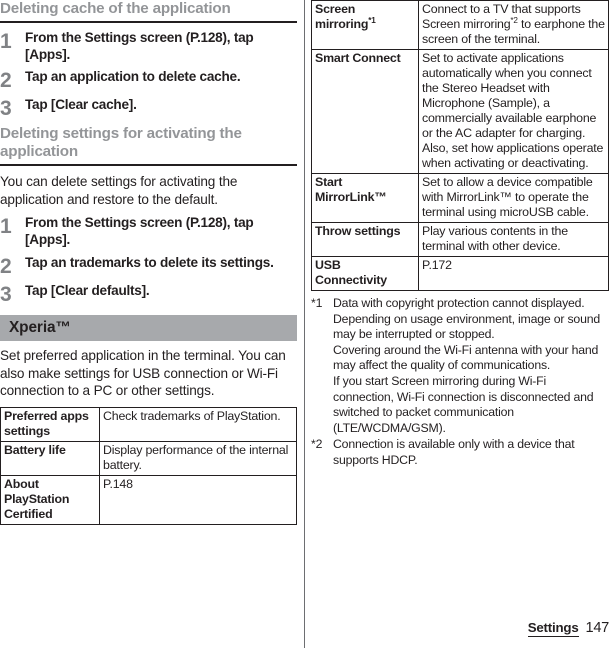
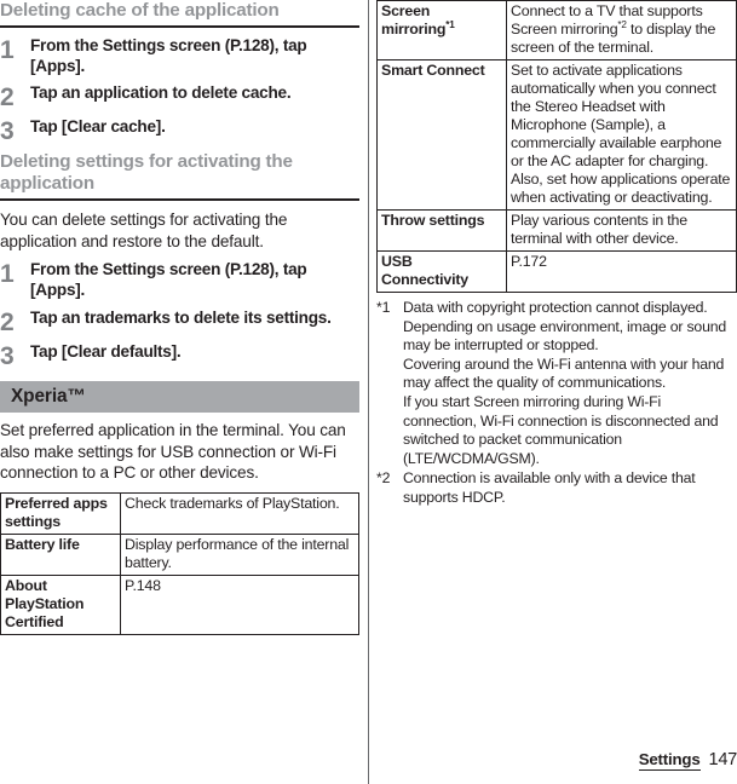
  Deleting cache of the application
  1
  From the Settings screen (P.128), tap [Apps].
  2
  Tap an application to delete cache.
  3
  Tap [Clear cache].
  Deleting settings for activating the application
  You can delete settings for activating the application and restore to the default.
  1
  From the Settings screen (P.128), tap [Apps].
  2
  Tap an trademarks to delete its settings.
  3
  Tap [Clear defaults].
  Xperia™
- Set preferred application in the terminal. You can also make settings for USB connection or Wi-Fi connection to a PC or other settings.
+ Set preferred application in the terminal. You can also make settings for USB connection or Wi-Fi connection to a PC or other devices.
  Preferred apps settings	Check trademarks of PlayStation.
  Battery life	Display performance of the internal battery.
  About PlayStation Certified	P.148
- Screen mirroring*1	Connect to a TV that supports Screen mirroring*2 to earphone the screen of the terminal.
+ Screen mirroring*1	Connect to a TV that supports Screen mirroring*2 to display the screen of the terminal.
  Smart Connect	Set to activate applications automatically when you connect the Stereo Headset with Microphone (Sample), a commercially available earphone or the AC adapter for charging. Also, set how applications operate when activating or deactivating.
- Start MirrorLink™	Set to allow a device compatible with MirrorLink™ to operate the terminal using microUSB cable.
  Throw settings	Play various contents in the terminal with other device.
  USB Connectivity	P.172
  *1
  Data with copyright protection cannot displayed. Depending on usage environment, image or sound may be interrupted or stopped.
  Covering around the Wi-Fi antenna with your hand may affect the quality of communications.
  If you start Screen mirroring during Wi-Fi connection, Wi-Fi connection is disconnected and switched to packet communication (LTE/WCDMA/GSM).
  *2
  Connection is available only with a device that supports HDCP.
  Settings
  147
